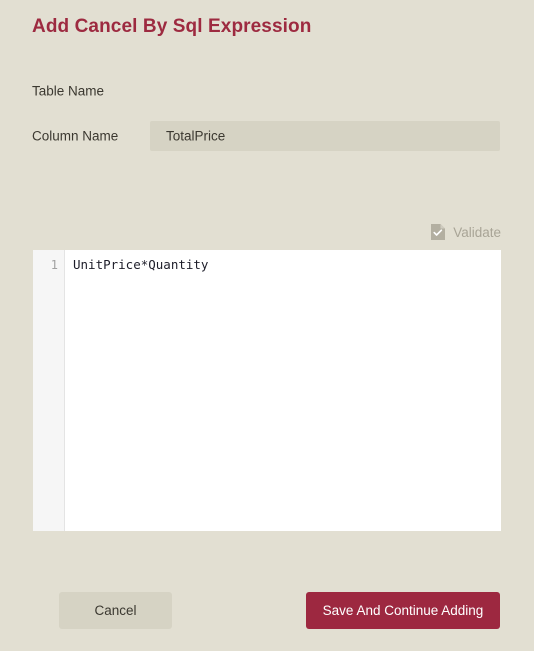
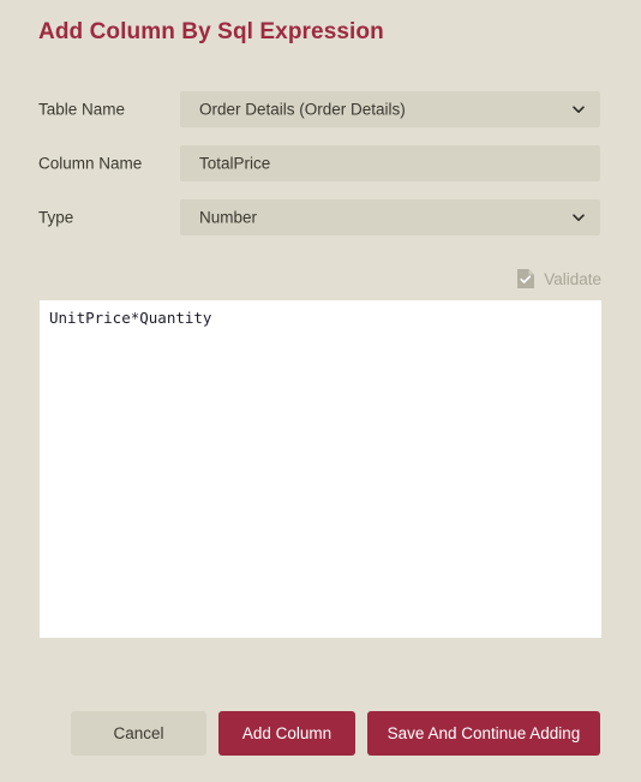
- Add Cancel By Sql Expression
+ Add Column By Sql Expression
  Table Name
+ Order Details (Order Details)
  Column Name
  TotalPrice
+ Type
+ Number
  Validate
- 1
  UnitPrice*Quantity
  Cancel
+ Add Column
  Save And Continue Adding
